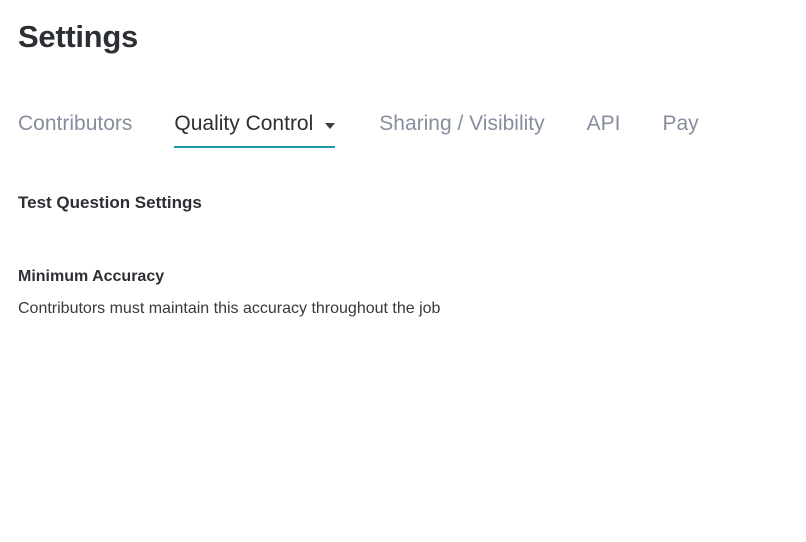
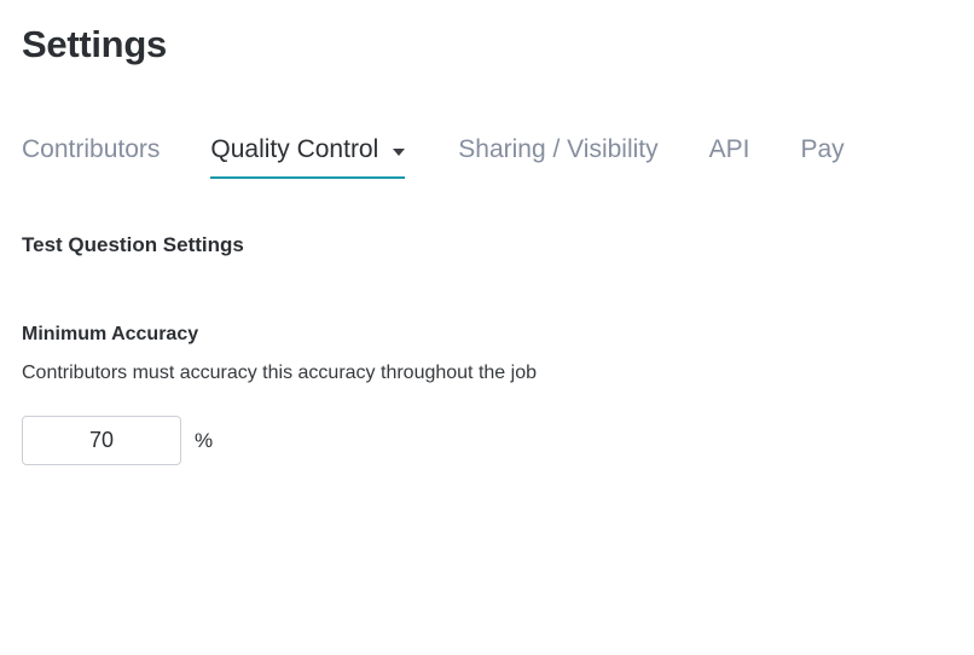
  Settings
  Contributors
  Quality Control
  Sharing / Visibility
  API
  Pay
  Test Question Settings
  Minimum Accuracy
- Contributors must maintain this accuracy throughout the job
+ Contributors must accuracy this accuracy throughout the job
+ 70
+ %
